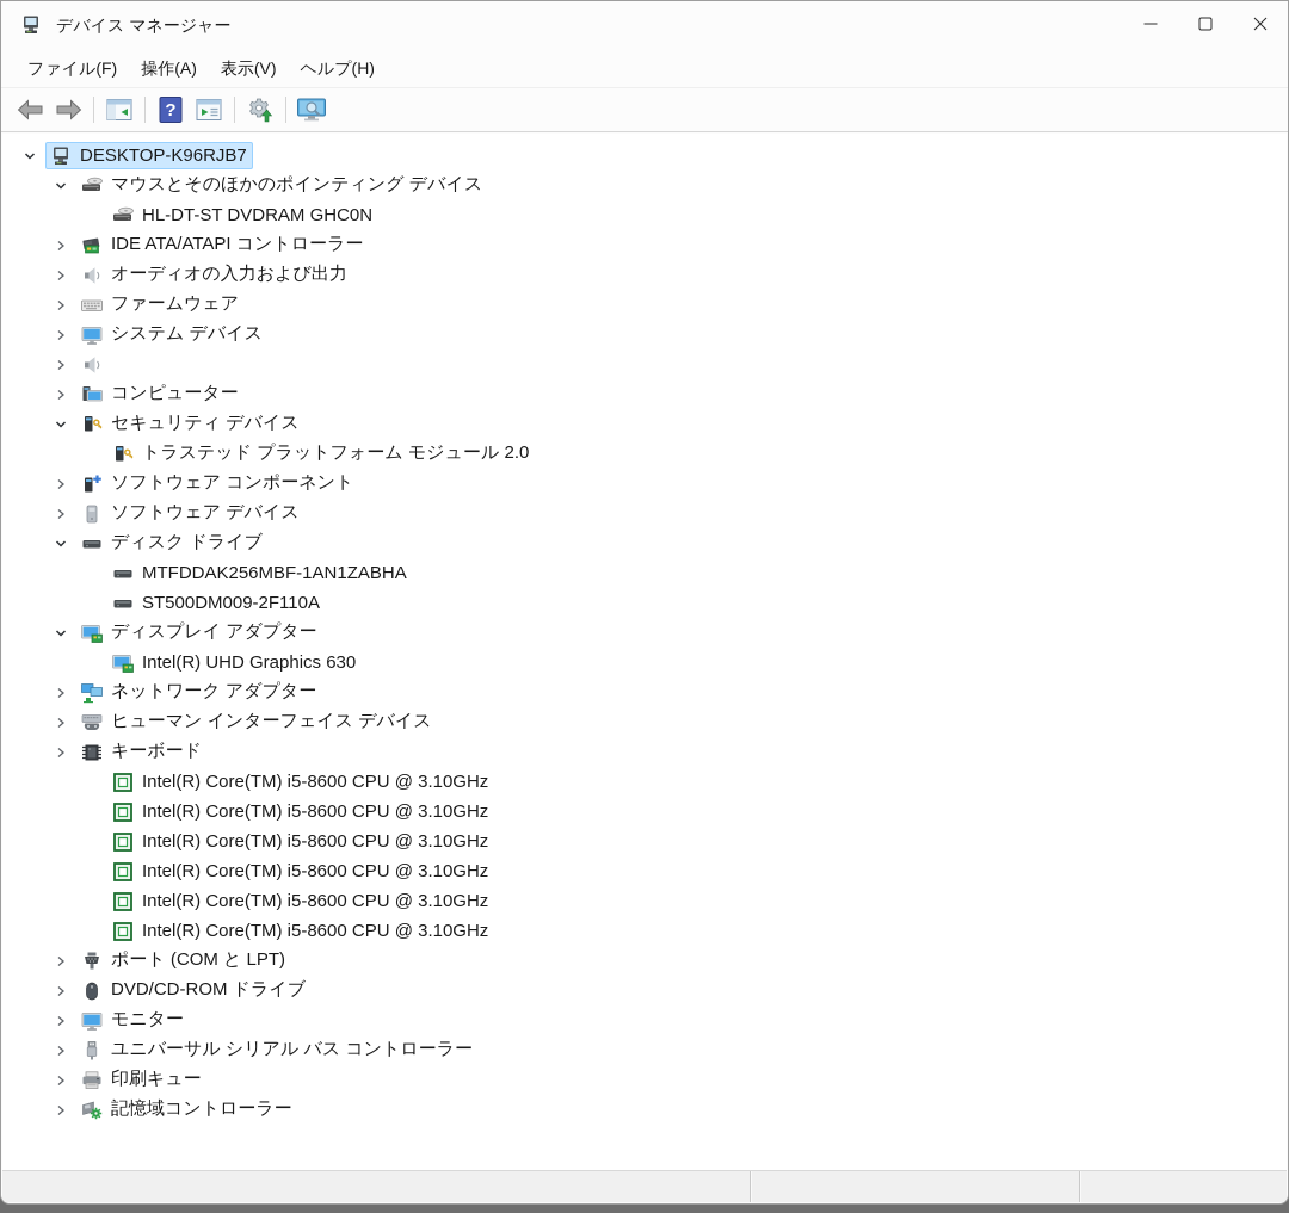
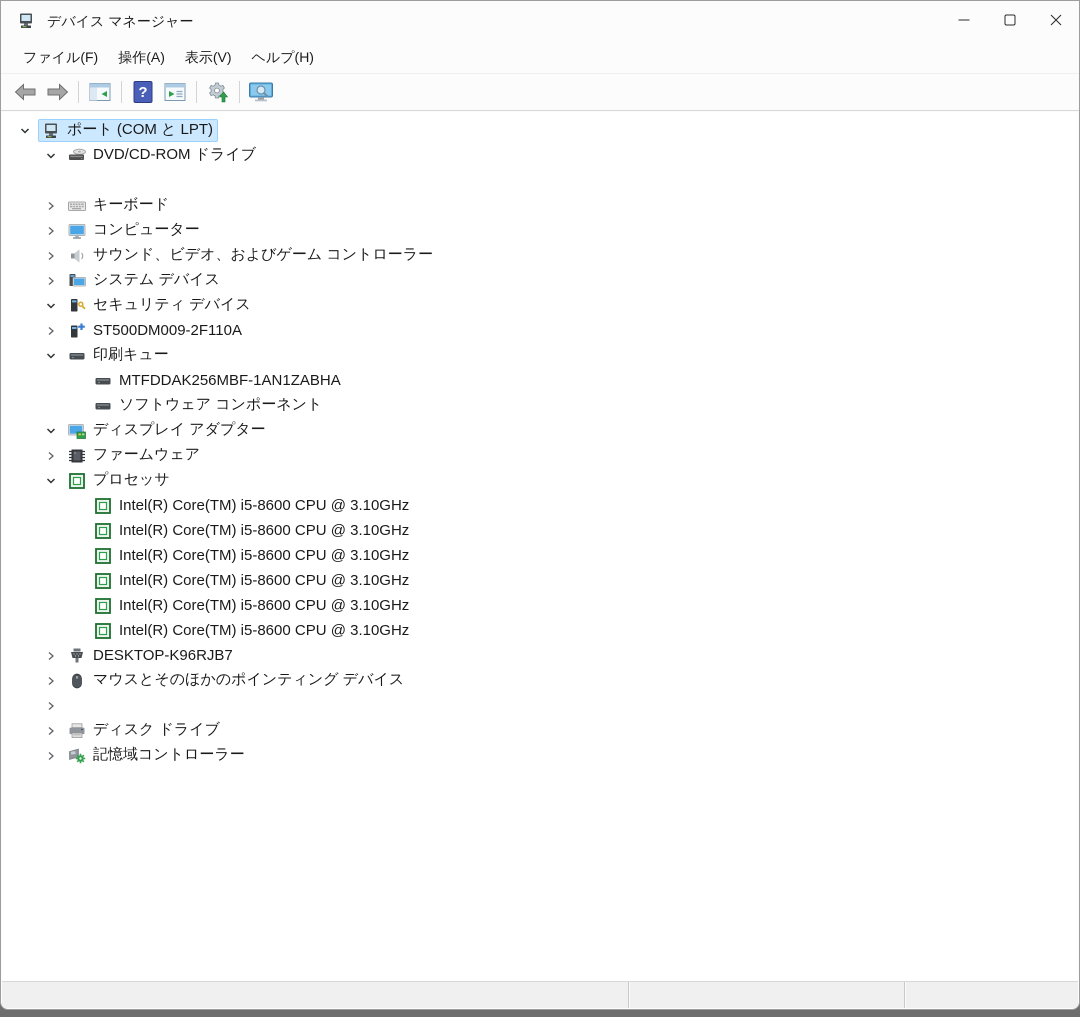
  デバイス マネージャー
  ファイル(F)
  操作(A)
  表示(V)
  ヘルプ(H)
  ?
- DESKTOP-K96RJB7
+ ポート (COM と LPT)
- マウスとそのほかのポインティング デバイス
+ DVD/CD-ROM ドライブ
- HL-DT-ST DVDRAM GHC0N
- IDE ATA/ATAPI コントローラー
- オーディオの入力および出力
- ファームウェア
+ キーボード
- システム デバイス
+ コンピューター
+ サウンド、ビデオ、およびゲーム コントローラー
- コンピューター
+ システム デバイス
  セキュリティ デバイス
- トラステッド プラットフォーム モジュール 2.0
- ソフトウェア コンポーネント
+ ST500DM009-2F110A
- ソフトウェア デバイス
- ディスク ドライブ
+ 印刷キュー
  MTFDDAK256MBF-1AN1ZABHA
- ST500DM009-2F110A
+ ソフトウェア コンポーネント
  ディスプレイ アダプター
- Intel(R) UHD Graphics 630
- ネットワーク アダプター
- ヒューマン インターフェイス デバイス
- キーボード
+ ファームウェア
+ プロセッサ
  Intel(R) Core(TM) i5-8600 CPU @ 3.10GHz
  Intel(R) Core(TM) i5-8600 CPU @ 3.10GHz
  Intel(R) Core(TM) i5-8600 CPU @ 3.10GHz
  Intel(R) Core(TM) i5-8600 CPU @ 3.10GHz
  Intel(R) Core(TM) i5-8600 CPU @ 3.10GHz
  Intel(R) Core(TM) i5-8600 CPU @ 3.10GHz
- ポート (COM と LPT)
+ DESKTOP-K96RJB7
- DVD/CD-ROM ドライブ
+ マウスとそのほかのポインティング デバイス
- モニター
- ユニバーサル シリアル バス コントローラー
- 印刷キュー
+ ディスク ドライブ
  記憶域コントローラー
